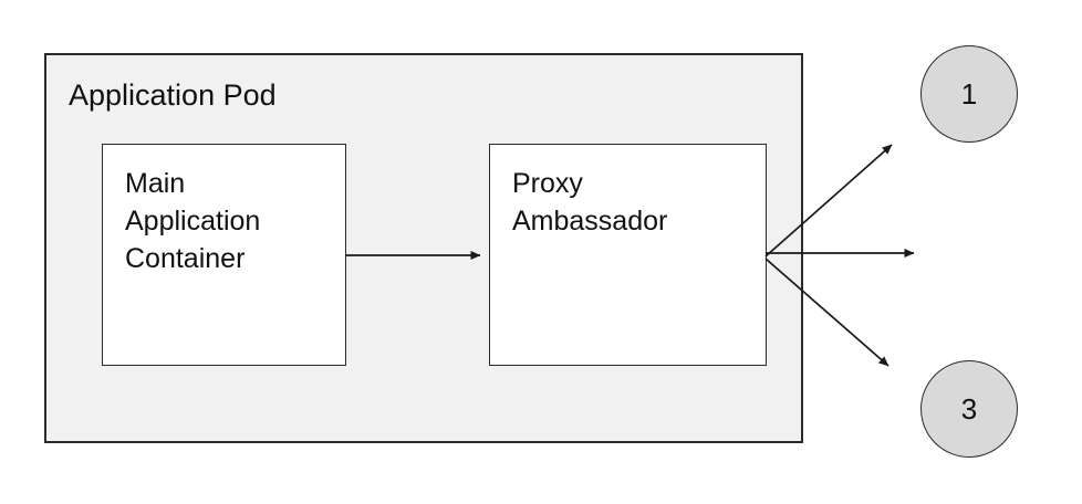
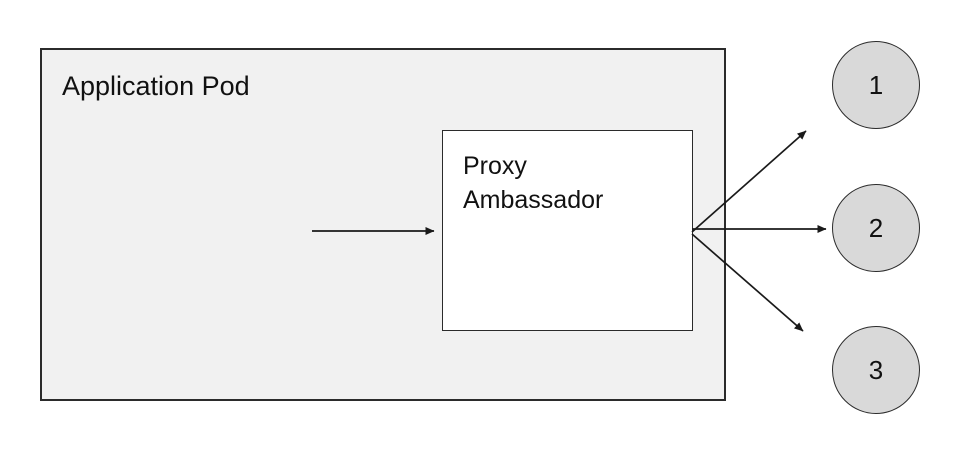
  Application Pod
- Main
- Application
- Container
  Proxy
  Ambassador
  1
+ 2
  3
